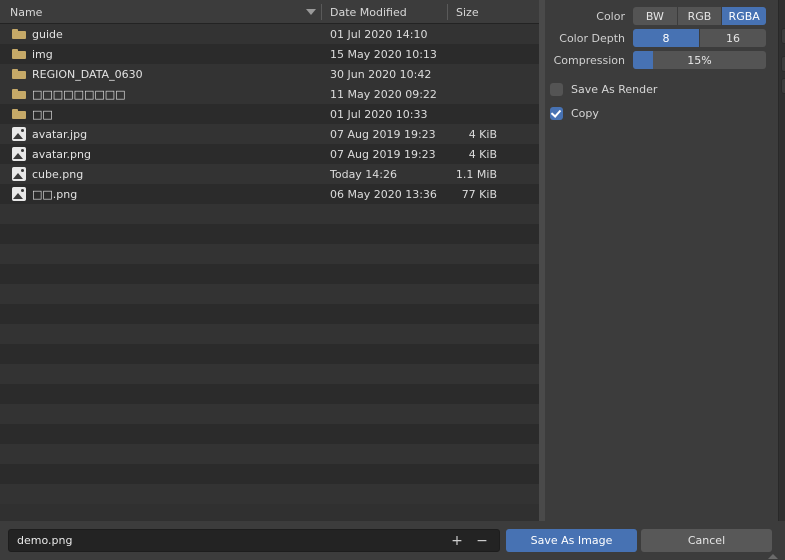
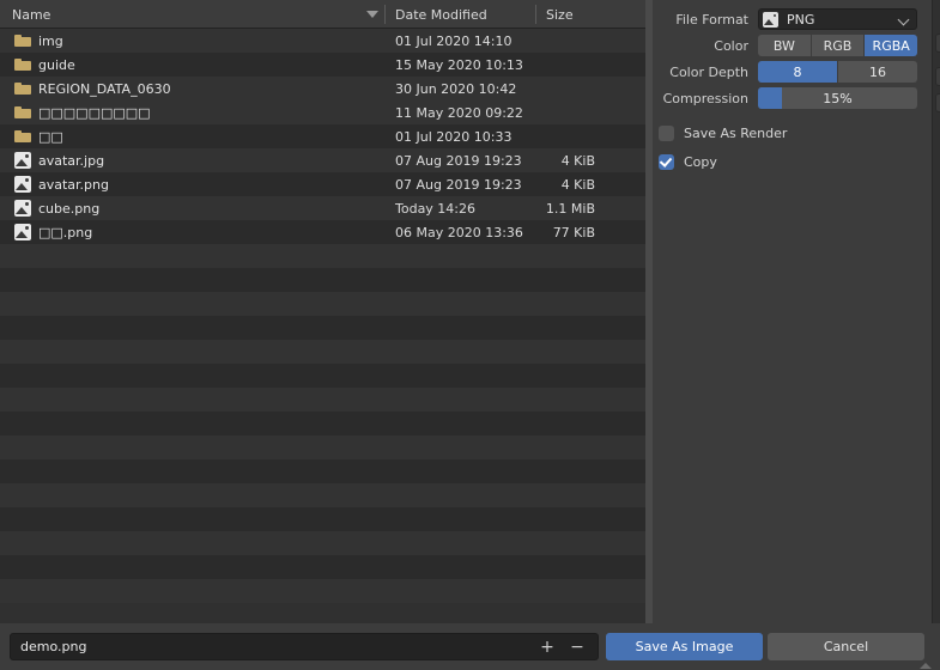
  Name
  Date Modified
  Size
- guide
+ img
  01 Jul 2020 14:10
- img
+ guide
  15 May 2020 10:13
  REGION_DATA_0630
  30 Jun 2020 10:42
  □□□□□□□□□
  11 May 2020 09:22
  □□
  01 Jul 2020 10:33
  avatar.jpg
  07 Aug 2019 19:23
  4 KiB
  avatar.png
  07 Aug 2019 19:23
  4 KiB
  cube.png
  Today 14:26
  1.1 MiB
  □□.png
  06 May 2020 13:36
  77 KiB
+ File Format
+ PNG
  Color
  BW
  RGB
  RGBA
  Color Depth
  8
  16
  Compression
  15%
  Save As Render
  Copy
  demo.png
  +
  −
  Save As Image
  Cancel
